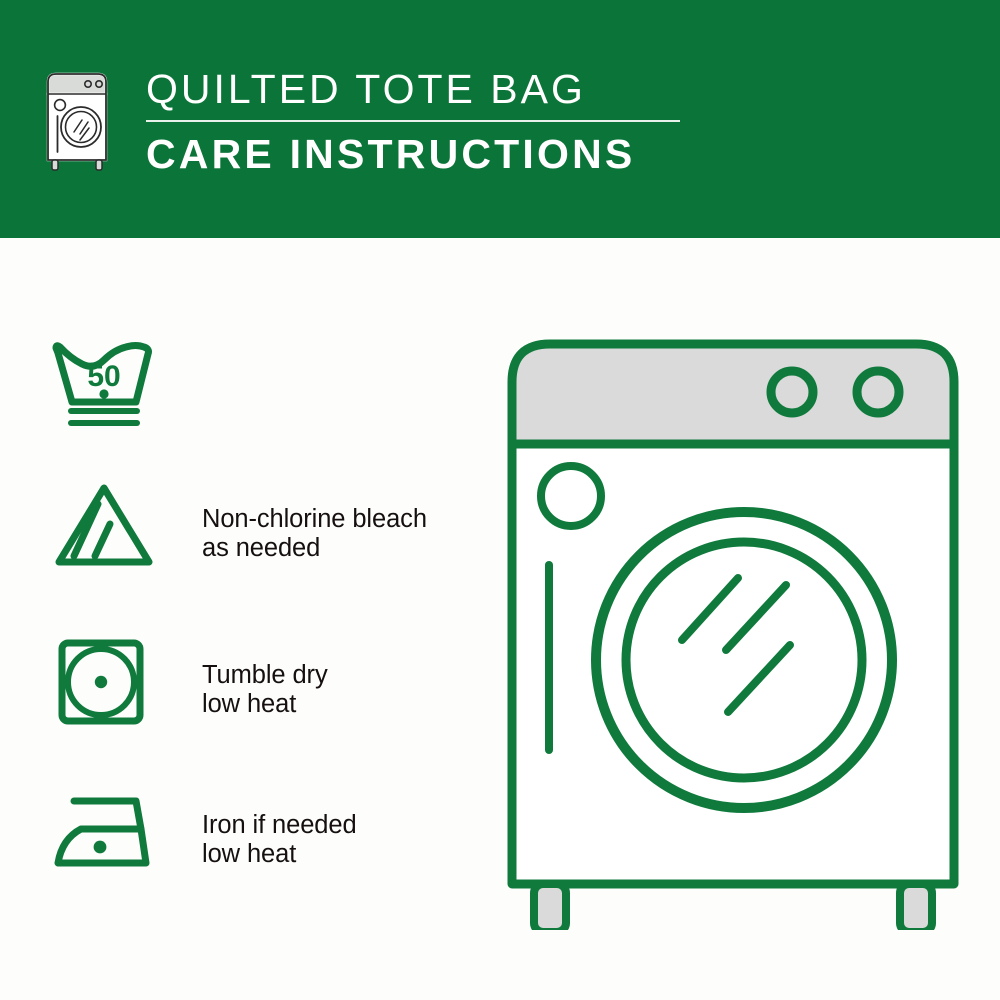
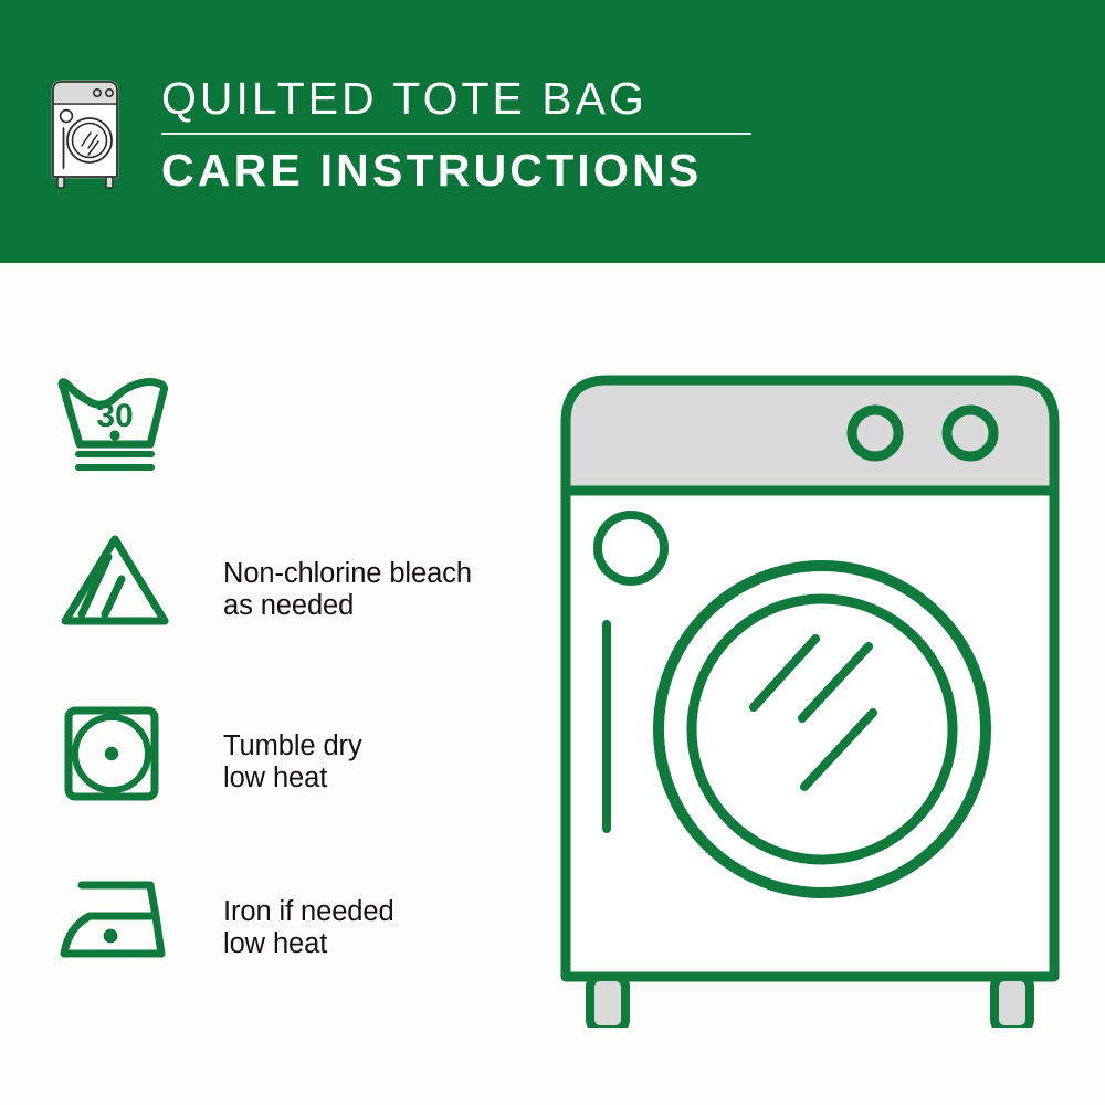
  QUILTED TOTE BAG
  CARE INSTRUCTIONS
- 50
+ 30
  Non-chlorine bleach
  as needed
  Tumble dry
  low heat
  Iron if needed
  low heat
